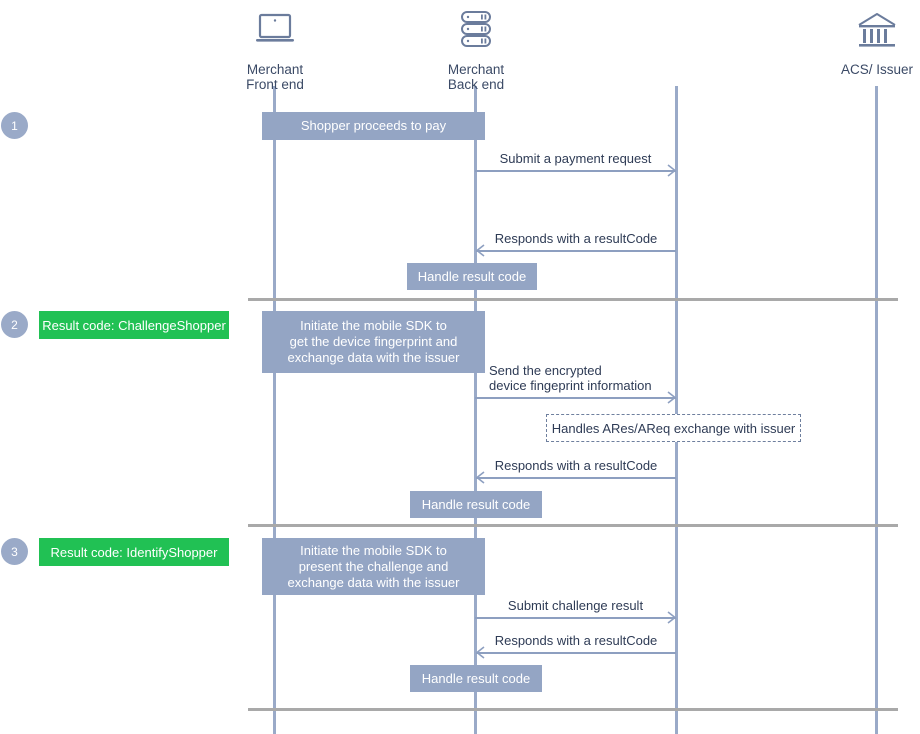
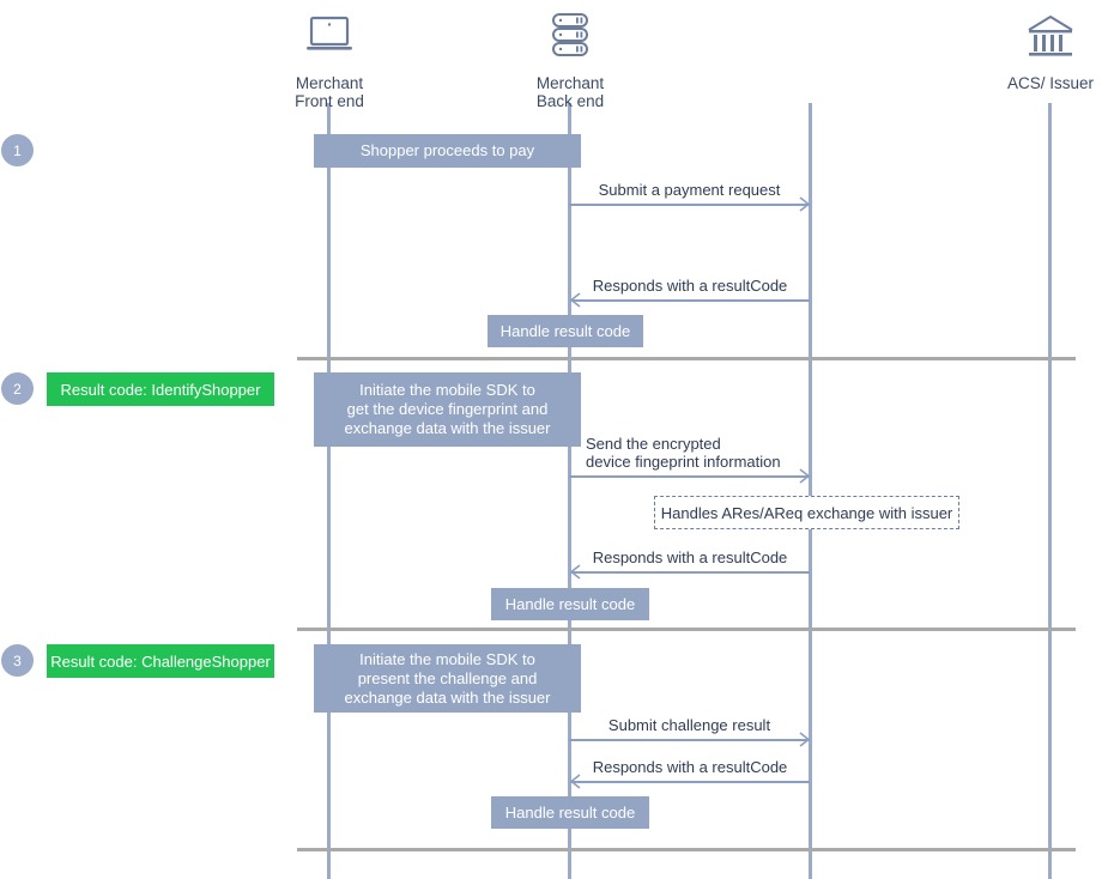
  Merchant
  Front end
  Merchant
  Back end
  ACS/ Issuer
  1
  Shopper proceeds to pay
  Submit a payment request
  Responds with a resultCode
  Handle result code
  2
- Result code: ChallengeShopper
+ Result code: IdentifyShopper
  Initiate the mobile SDK to
  get the device fingerprint and
  exchange data with the issuer
  Send the encrypted
  device fingeprint information
  Handles ARes/AReq exchange with issuer
  Responds with a resultCode
  Handle result code
  3
- Result code: IdentifyShopper
+ Result code: ChallengeShopper
  Initiate the mobile SDK to
  present the challenge and
  exchange data with the issuer
  Submit challenge result
  Responds with a resultCode
  Handle result code
